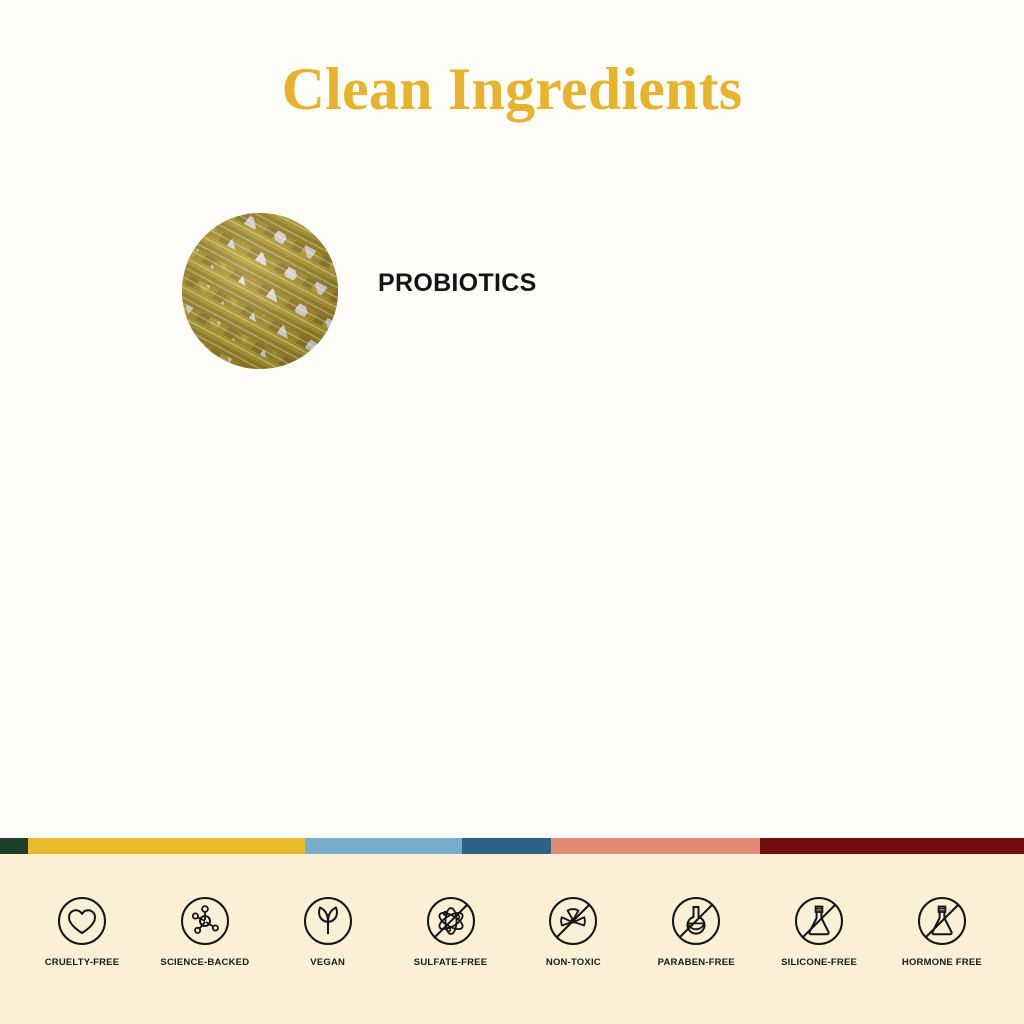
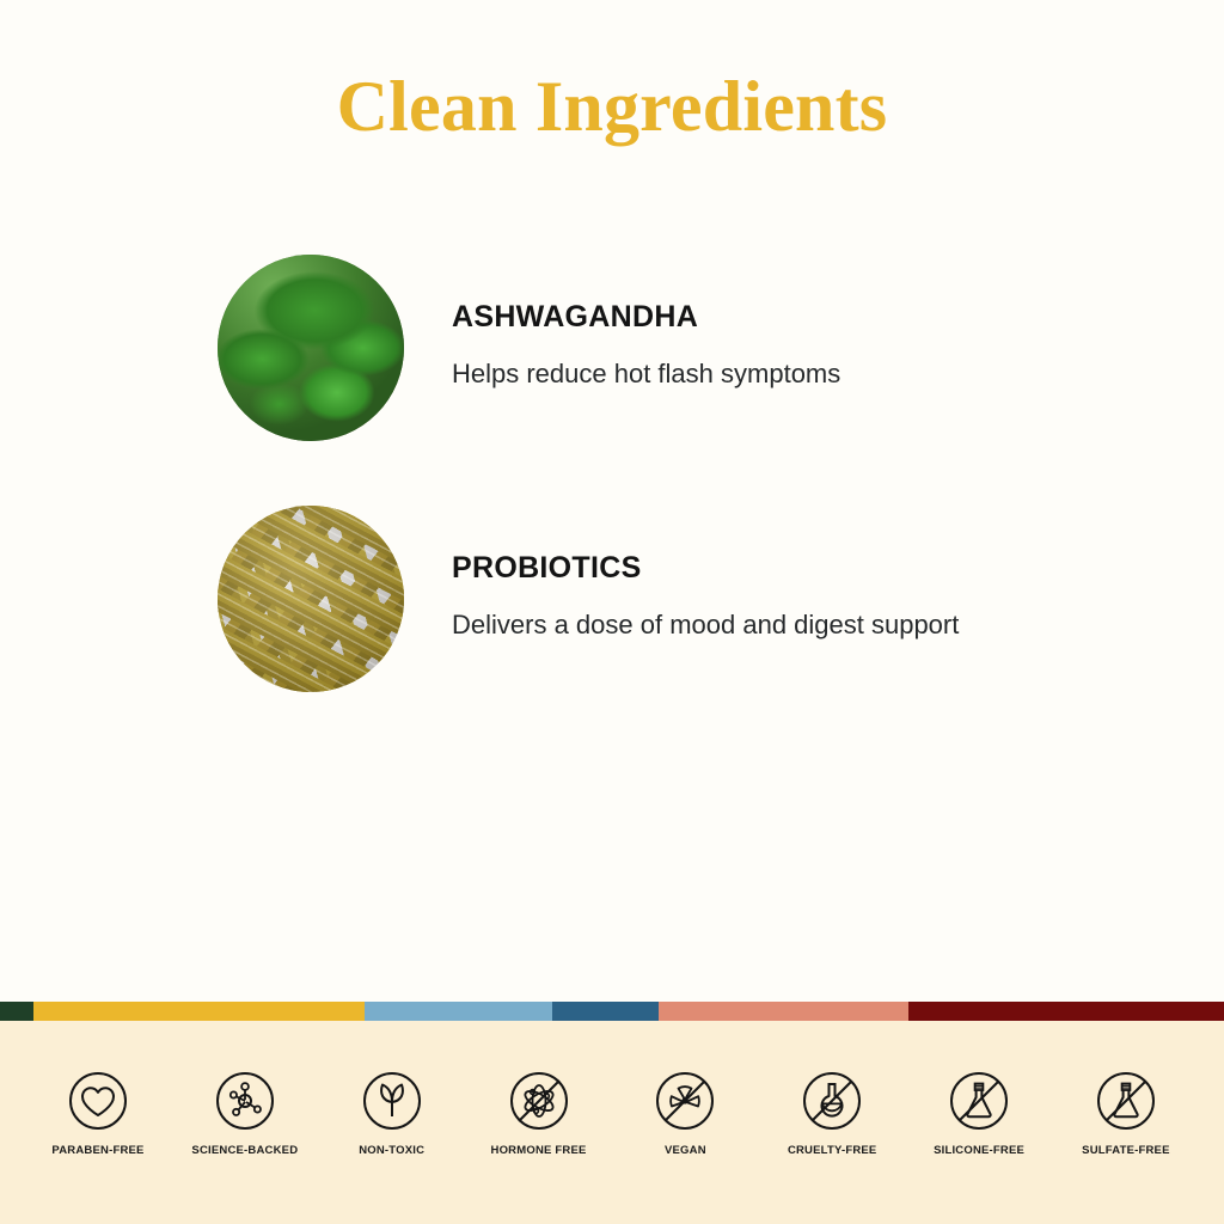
  Clean Ingredients
+ ASHWAGANDHA
+ Helps reduce hot flash symptoms
  PROBIOTICS
+ Delivers a dose of mood and digest support
- CRUELTY-FREE
+ PARABEN-FREE
  SCIENCE-BACKED
- VEGAN
+ NON-TOXIC
- SULFATE-FREE
+ HORMONE FREE
- NON-TOXIC
+ VEGAN
- PARABEN-FREE
+ CRUELTY-FREE
  SILICONE-FREE
- HORMONE FREE
+ SULFATE-FREE
